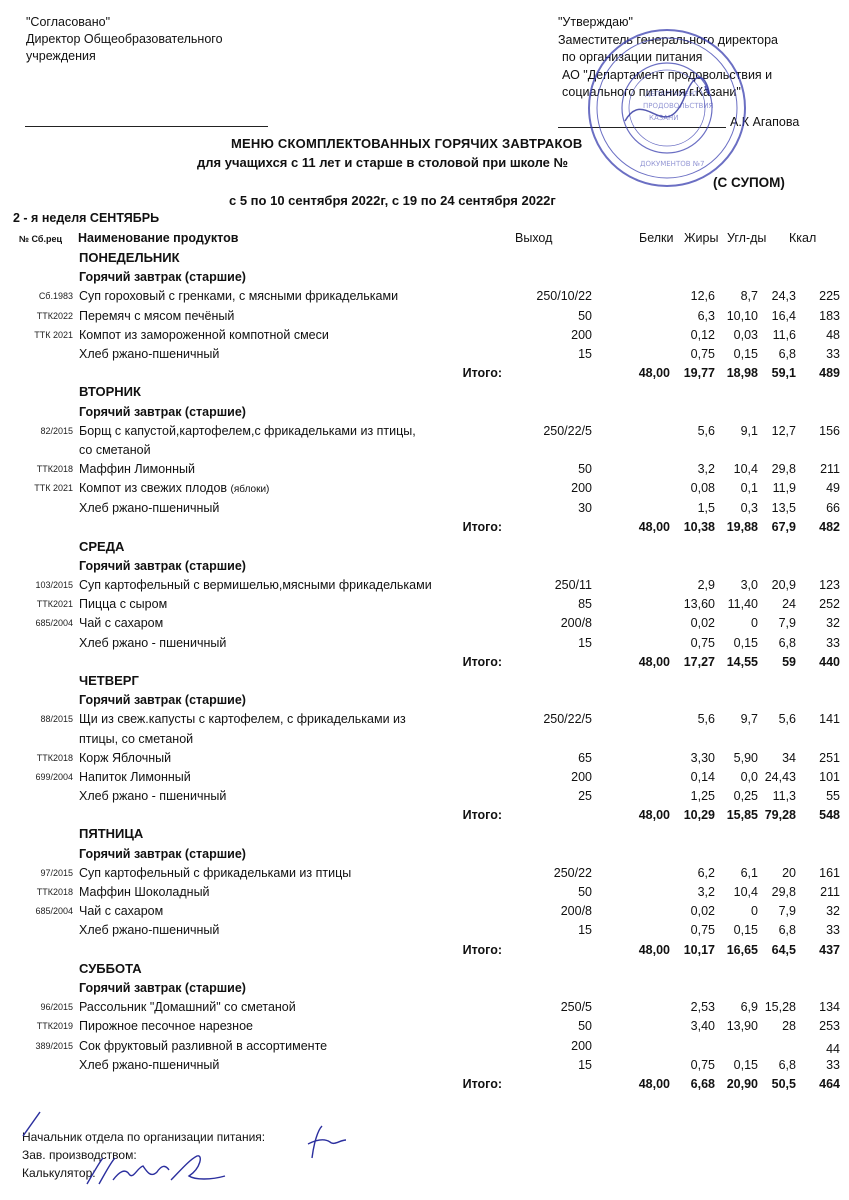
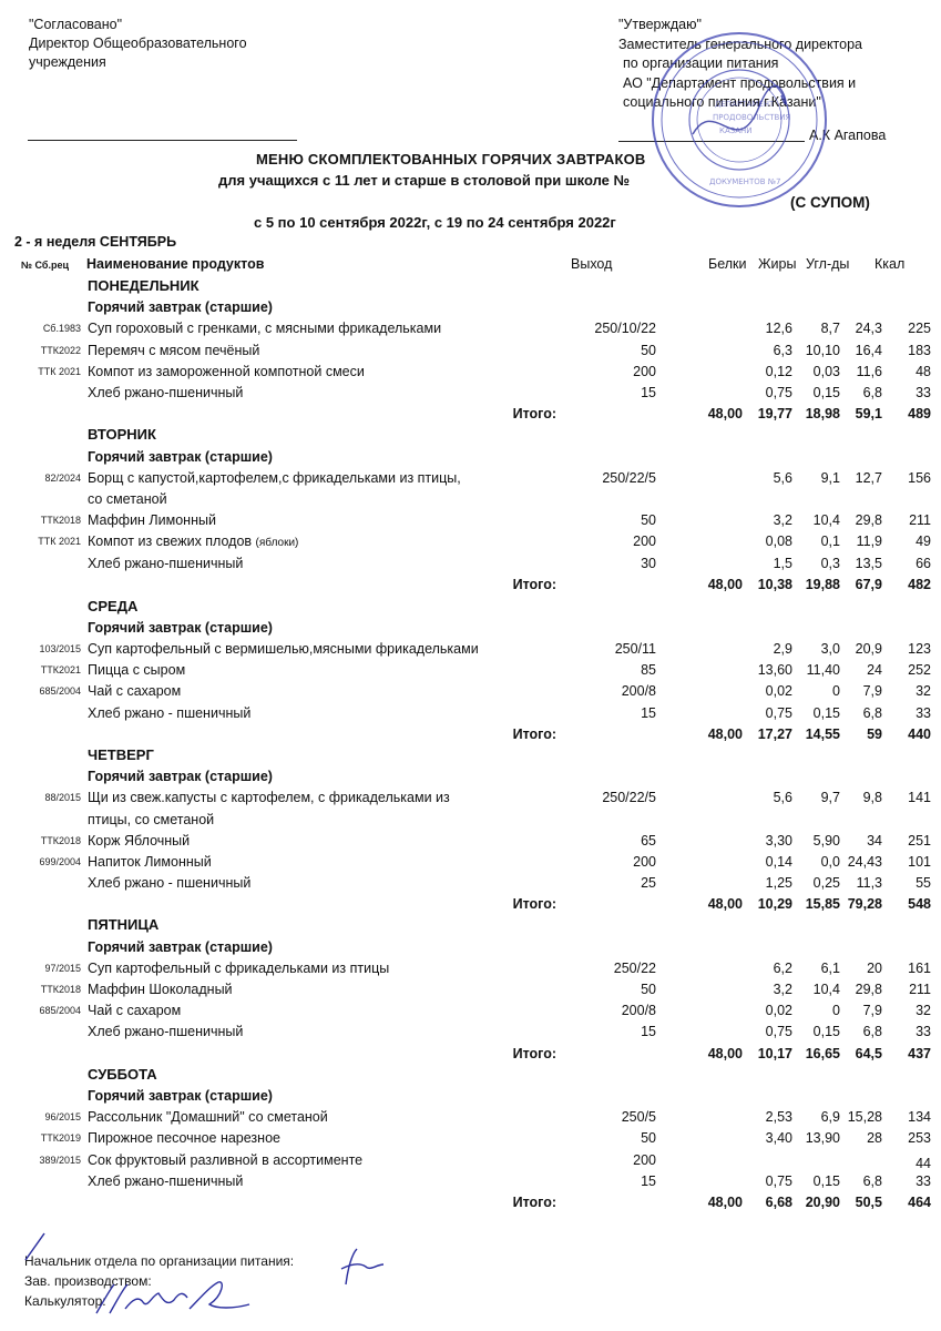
  "Согласовано"
  Директор Общеобразовательного
  учреждения
  "Утверждаю"
  Заместитель генерального директора
  по организации питания
  АО "Департамент продовольствия и
  социального питания г.Казани"
  А.К Агапова
  ДЕПАРТАМЕНТ
  ПРОДОВОЛЬСТВИЯ
  КАЗАНИ
  ДОКУМЕНТОВ №7
  МЕНЮ СКОМПЛЕКТОВАННЫХ ГОРЯЧИХ ЗАВТРАКОВ
  для учащихся с 11 лет и старше в столовой при школе №
  (С СУПОМ)
  с 5 по 10 сентября 2022г, с 19 по 24 сентября 2022г
  2 - я неделя СЕНТЯБРЬ
  № Сб.рец
  Наименование продуктов
  Выход
  Белки
  Жиры
  Угл-ды
  Ккал
  	ПОНЕДЕЛЬНИК
  	Горячий завтрак (старшие)
  Сб.1983	Суп гороховый с гренками, с мясными фрикадельками	250/10/22		12,6	8,7	24,3	225
  ТТК2022	Перемяч с мясом печёный	50		6,3	10,10	16,4	183
  ТТК 2021	Компот из замороженной компотной смеси	200		0,12	0,03	11,6	48
  	Хлеб ржано-пшеничный	15		0,75	0,15	6,8	33
  	Итого:		48,00	19,77	18,98	59,1	489
  	ВТОРНИК
  	Горячий завтрак (старшие)
- 82/2015	Борщ с капустой,картофелем,с фрикадельками из птицы,	250/22/5		5,6	9,1	12,7	156
+ 82/2024	Борщ с капустой,картофелем,с фрикадельками из птицы,	250/22/5		5,6	9,1	12,7	156
  	со сметаной
  ТТК2018	Маффин Лимонный	50		3,2	10,4	29,8	211
  ТТК 2021	Компот из свежих плодов (яблоки)	200		0,08	0,1	11,9	49
  	Хлеб ржано-пшеничный	30		1,5	0,3	13,5	66
  	Итого:		48,00	10,38	19,88	67,9	482
  	СРЕДА
  	Горячий завтрак (старшие)
  103/2015	Суп картофельный с вермишелью,мясными фрикадельками	250/11		2,9	3,0	20,9	123
  ТТК2021	Пицца с сыром	85		13,60	11,40	24	252
  685/2004	Чай с сахаром	200/8		0,02	0	7,9	32
  	Хлеб ржано - пшеничный	15		0,75	0,15	6,8	33
  	Итого:		48,00	17,27	14,55	59	440
  	ЧЕТВЕРГ
  	Горячий завтрак (старшие)
- 88/2015	Щи из свеж.капусты с картофелем, с фрикадельками из	250/22/5		5,6	9,7	5,6	141
+ 88/2015	Щи из свеж.капусты с картофелем, с фрикадельками из	250/22/5		5,6	9,7	9,8	141
  	птицы, со сметаной
  ТТК2018	Корж Яблочный	65		3,30	5,90	34	251
  699/2004	Напиток Лимонный	200		0,14	0,0	24,43	101
  	Хлеб ржано - пшеничный	25		1,25	0,25	11,3	55
  	Итого:		48,00	10,29	15,85	79,28	548
  	ПЯТНИЦА
  	Горячий завтрак (старшие)
  97/2015	Суп картофельный с фрикадельками из птицы	250/22		6,2	6,1	20	161
  ТТК2018	Маффин Шоколадный	50		3,2	10,4	29,8	211
  685/2004	Чай с сахаром	200/8		0,02	0	7,9	32
  	Хлеб ржано-пшеничный	15		0,75	0,15	6,8	33
  	Итого:		48,00	10,17	16,65	64,5	437
  	СУББОТА
  	Горячий завтрак (старшие)
  96/2015	Рассольник "Домашний" со сметаной	250/5		2,53	6,9	15,28	134
  ТТК2019	Пирожное песочное нарезное	50		3,40	13,90	28	253
  389/2015	Сок фруктовый разливной в ассортименте	200					44
  	Хлеб ржано-пшеничный	15		0,75	0,15	6,8	33
  	Итого:		48,00	6,68	20,90	50,5	464
  Начальник отдела по организации питания:
  Зав. производством:
  Калькулятор
